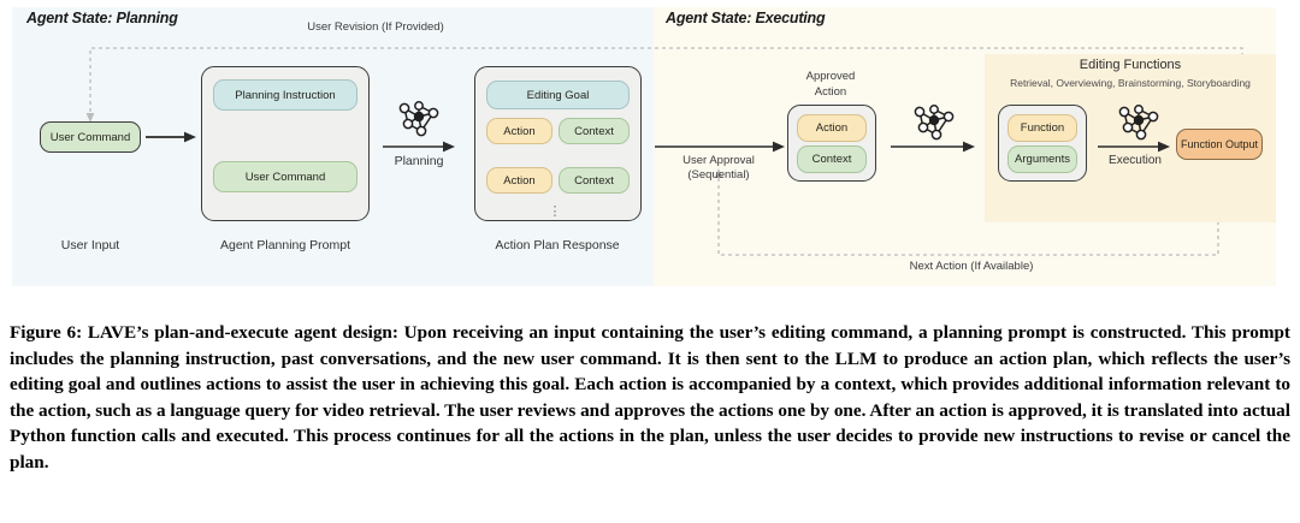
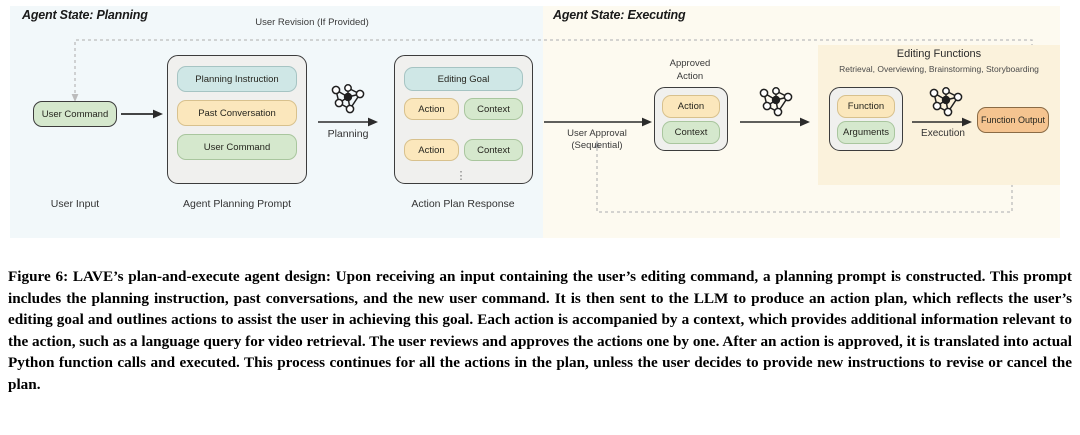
  Agent State: Planning
  Agent State: Executing
  User Revision (If Provided)
- Next Action (If Available)
  User Command
  User Input
  Planning Instruction
+ Past Conversation
  User Command
  Agent Planning Prompt
  Planning
  Editing Goal
  Action
  Context
  Action
  Context
  ⋮
  Action Plan Response
  User Approval
  (Sequential)
  Approved
  Action
  Action
  Context
  Editing Functions
  Retrieval, Overviewing, Brainstorming, Storyboarding
  Function
  Arguments
  Execution
  Function Output
  Figure 6: LAVE’s plan-and-execute agent design: Upon receiving an input containing the user’s editing command, a planning prompt is constructed. This prompt includes the planning instruction, past conversations, and the new user command. It is then sent to the LLM to produce an action plan, which reflects the user’s editing goal and outlines actions to assist the user in achieving this goal. Each action is accompanied by a context, which provides additional information relevant to the action, such as a language query for video retrieval. The user reviews and approves the actions one by one. After an action is approved, it is translated into actual Python function calls and executed. This process continues for all the actions in the plan, unless the user decides to provide new instructions to revise or cancel the plan.
